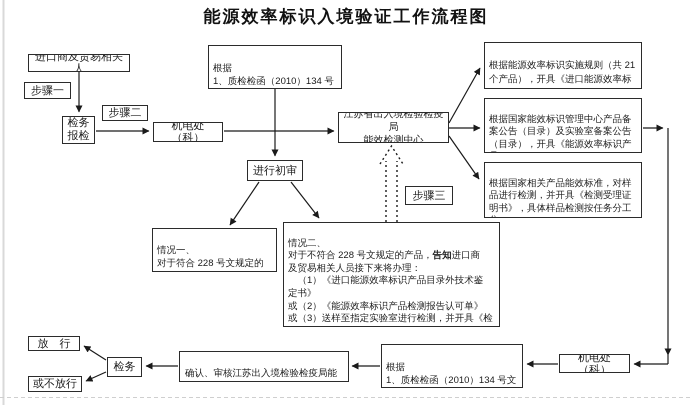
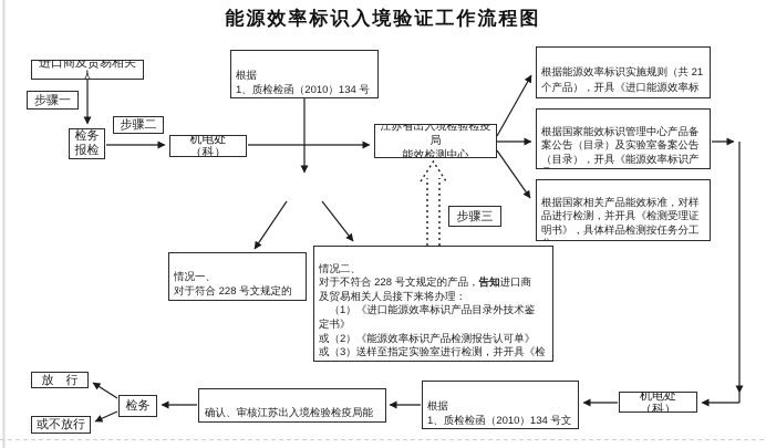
  能源效率标识入境验证工作流程图
  进口商及贸易相关人
  步骤一
  检务
  报检
  步骤二
  机电处（科）
  根据
  1、质检检函（2010）134 号
  江苏省出入境检验检疫局
  能效检测中心
- 进行初审
  根据能源效率标识实施规则（共 21
  个产品），开具《进口能源效率标
  根据国家能效标识管理中心产品备
  案公告（目录）及实验室备案公告
  （目录），开具《能源效率标识产
  根据国家相关产品能效标准，对样
  品进行检测，并开具《检测受理证
  明书》，具体样品检测按任务分工
  步骤三
  情况一、
  对于符合 228 号文规定的
  情况二、
  对于不符合 228 号文规定的产品，告知进口商
  及贸易相关人员接下来将办理：
  （1）《进口能源效率标识产品目录外技术鉴
  定书》
  或（2）《能源效率标识产品检测报告认可单》
  或（3）送样至指定实验室进行检测，并开具《检
  放 行
  或不放行
  检务
  确认、审核江苏出入境检验检疫局能
  根据
  1、质检检函（2010）134 号文
  机电处（科）
